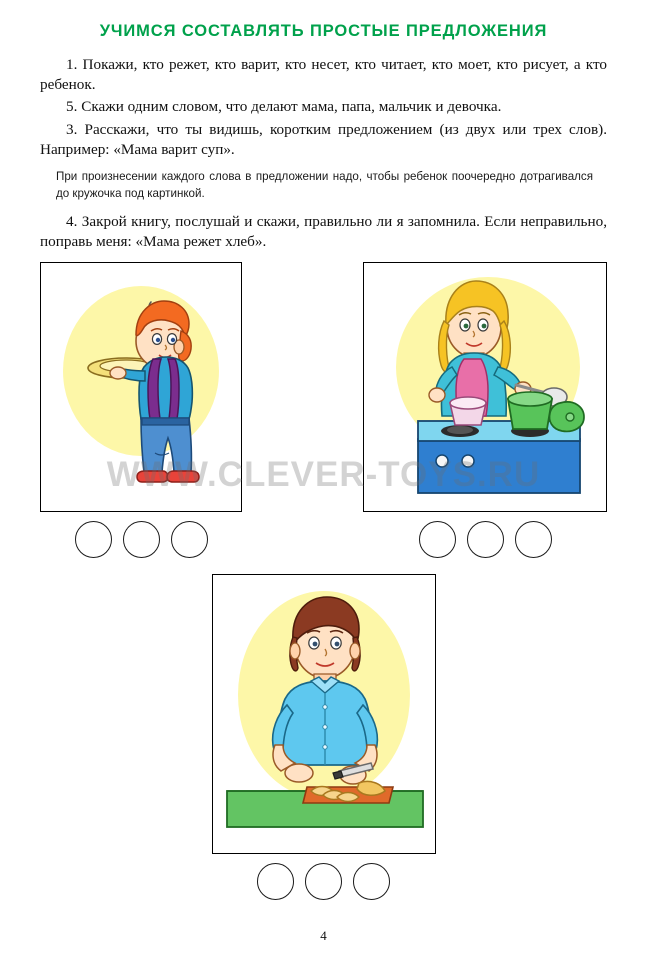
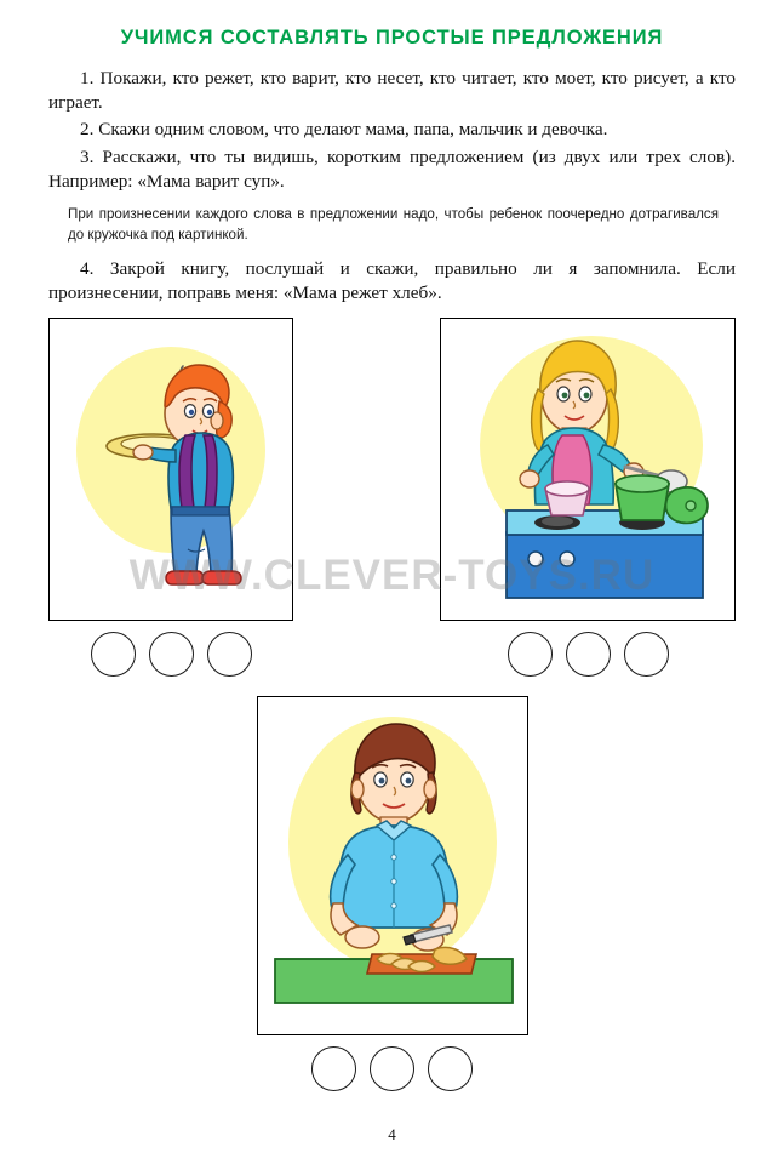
  УЧИМСЯ СОСТАВЛЯТЬ ПРОСТЫЕ ПРЕДЛОЖЕНИЯ
- 1. Покажи, кто режет, кто варит, кто несет, кто читает, кто моет, кто рисует, а кто ребенок.
+ 1. Покажи, кто режет, кто варит, кто несет, кто читает, кто моет, кто рисует, а кто играет.
- 5. Скажи одним словом, что делают мама, папа, мальчик и девочка.
+ 2. Скажи одним словом, что делают мама, папа, мальчик и девочка.
  3. Расскажи, что ты видишь, коротким предложением (из двух или трех слов). Например: «Мама варит суп».
  При произнесении каждого слова в предложении надо, чтобы ребенок поочередно дотрагивался до кружочка под картинкой.
- 4. Закрой книгу, послушай и скажи, правильно ли я запомнила. Если неправильно, поправь меня: «Мама режет хлеб».
+ 4. Закрой книгу, послушай и скажи, правильно ли я запомнила. Если произнесении, поправь меня: «Мама режет хлеб».
  4
  WWW.CLEVER-TOYS.RU
